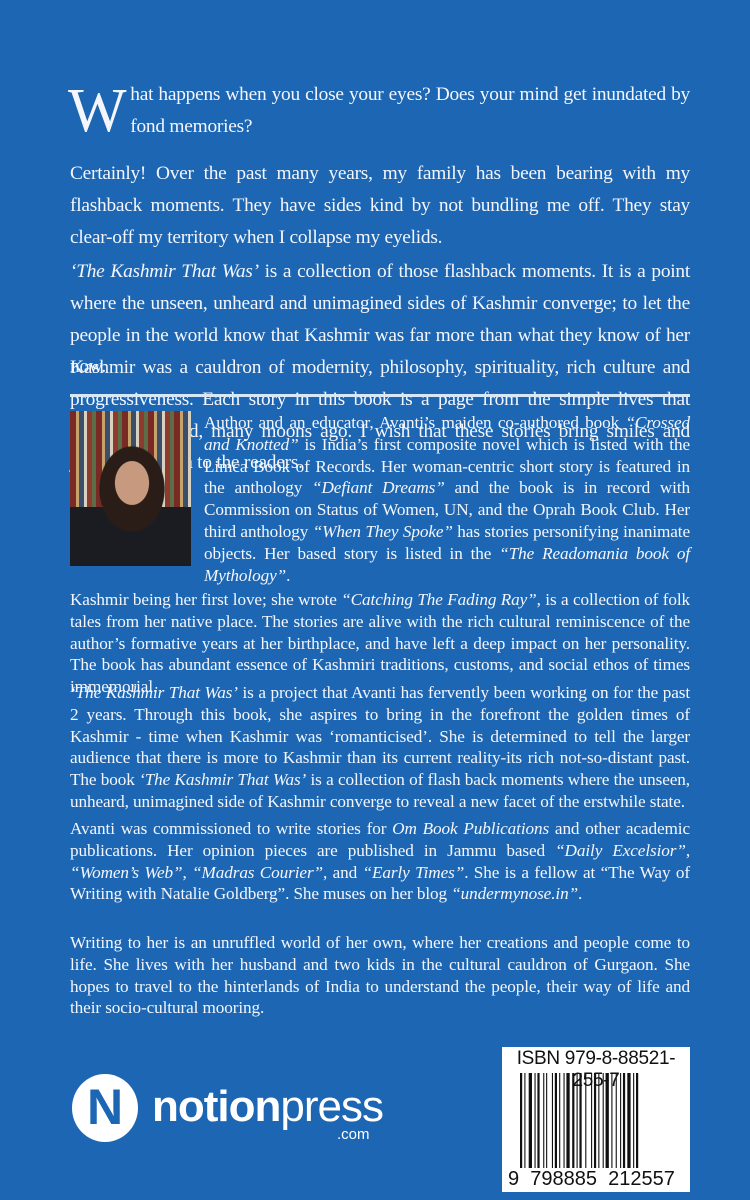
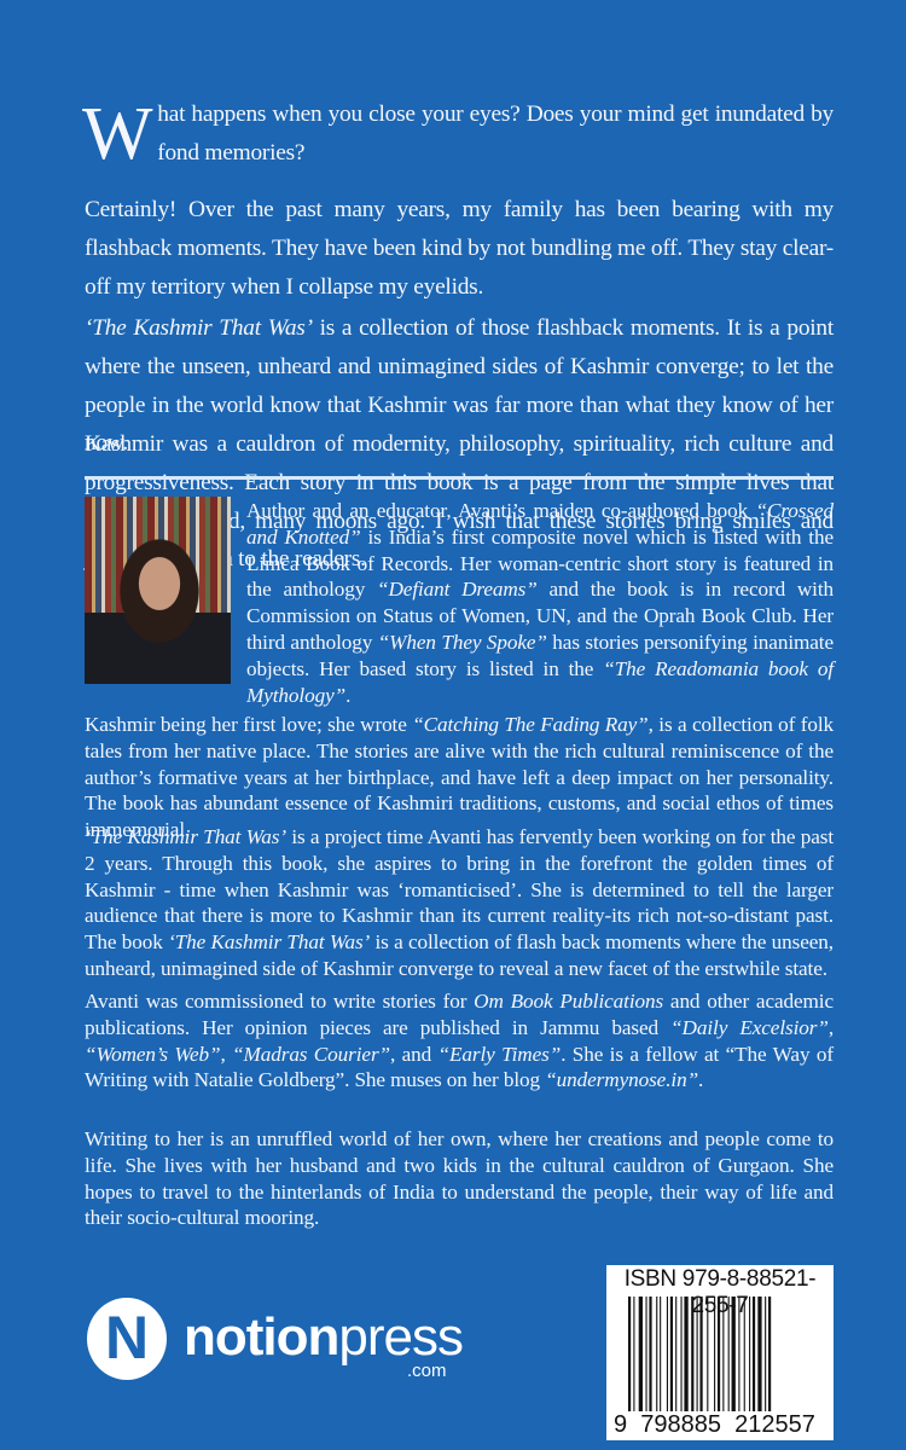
  W
  hat happens when you close your eyes? Does your mind get inundated by fond memories?
- Certainly! Over the past many years, my family has been bearing with my flashback moments. They have sides kind by not bundling me off. They stay clear-off my territory when I collapse my eyelids.
+ Certainly! Over the past many years, my family has been bearing with my flashback moments. They have been kind by not bundling me off. They stay clear-off my territory when I collapse my eyelids.
  ‘The Kashmir That Was’ is a collection of those flashback moments. It is a point where the unseen, unheard and unimagined sides of Kashmir converge; to let the people in the world know that Kashmir was far more than what they know of her now.
  Kashmir was a cauldron of modernity, philosophy, spirituality, rich culture and progressiveness. Each story in this book is a page from the simple lives that d, many moons ago. I wish that these stories bring smiles and to the readers.
  Author and an educator, Avanti’s maiden co-authored book “Crossed and Knotted” is India’s first composite novel which is listed with the Limca Book of Records. Her woman-centric short story is featured in the anthology “Defiant Dreams” and the book is in record with Commission on Status of Women, UN, and the Oprah Book Club. Her third anthology “When They Spoke” has stories personifying inanimate objects. Her based story is listed in the “The Readomania book of Mythology”.
  Kashmir being her first love; she wrote “Catching The Fading Ray”, is a collection of folk tales from her native place. The stories are alive with the rich cultural reminiscence of the author’s formative years at her birthplace, and have left a deep impact on her personality. The book has abundant essence of Kashmiri traditions, customs, and social ethos of times immemorial.
- ‘The Kashmir That Was’ is a project that Avanti has fervently been working on for the past 2 years. Through this book, she aspires to bring in the forefront the golden times of Kashmir - time when Kashmir was ‘romanticised’. She is determined to tell the larger audience that there is more to Kashmir than its current reality-its rich not-so-distant past. The book ‘The Kashmir That Was’ is a collection of flash back moments where the unseen, unheard, unimagined side of Kashmir converge to reveal a new facet of the erstwhile state.
+ ‘The Kashmir That Was’ is a project time Avanti has fervently been working on for the past 2 years. Through this book, she aspires to bring in the forefront the golden times of Kashmir - time when Kashmir was ‘romanticised’. She is determined to tell the larger audience that there is more to Kashmir than its current reality-its rich not-so-distant past. The book ‘The Kashmir That Was’ is a collection of flash back moments where the unseen, unheard, unimagined side of Kashmir converge to reveal a new facet of the erstwhile state.
  Avanti was commissioned to write stories for Om Book Publications and other academic publications. Her opinion pieces are published in Jammu based “Daily Excelsior”, “Women’s Web”, “Madras Courier”, and “Early Times”. She is a fellow at “The Way of Writing with Natalie Goldberg”. She muses on her blog “undermynose.in”.
  Writing to her is an unruffled world of her own, where her creations and people come to life. She lives with her husband and two kids in the cultural cauldron of Gurgaon. She hopes to travel to the hinterlands of India to understand the people, their way of life and their socio-cultural mooring.
  N
  notionpress
  .com
  ISBN 979-8-88521-557
  9 798885 212557
